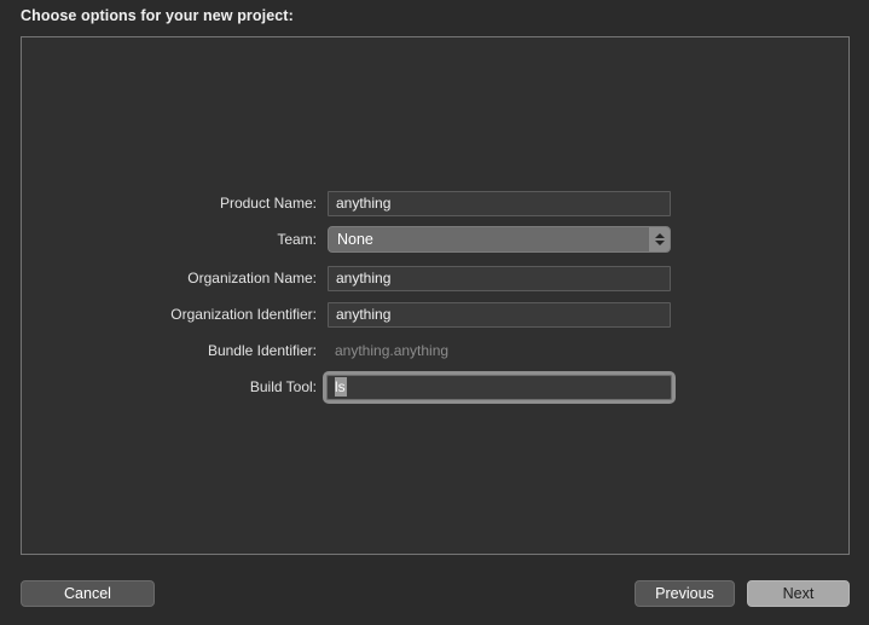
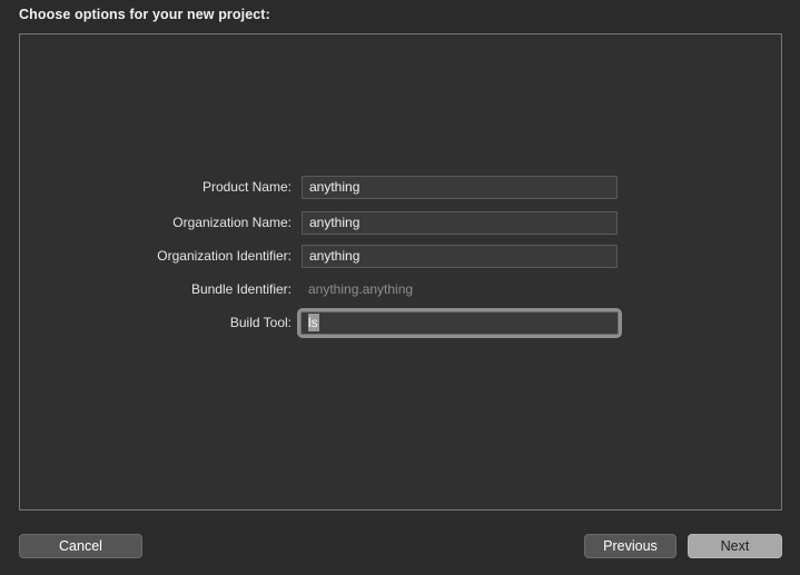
  Choose options for your new project:
  Product Name:
  anything
- Team:
- None
  Organization Name:
  anything
  Organization Identifier:
  anything
  Bundle Identifier:
  anything.anything
  Build Tool:
  ls
  Cancel
  Previous
  Next
